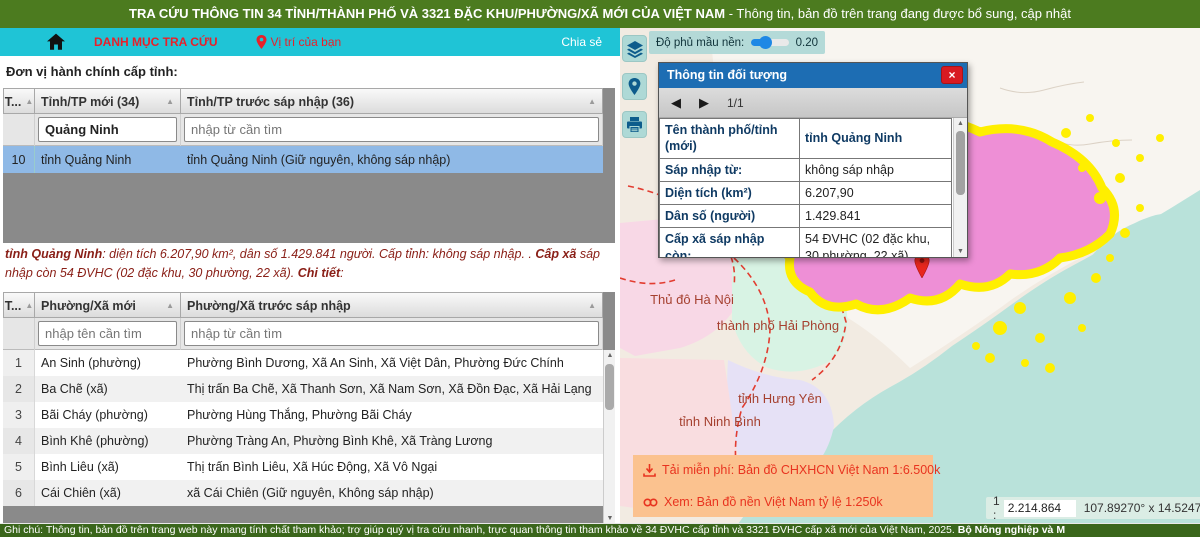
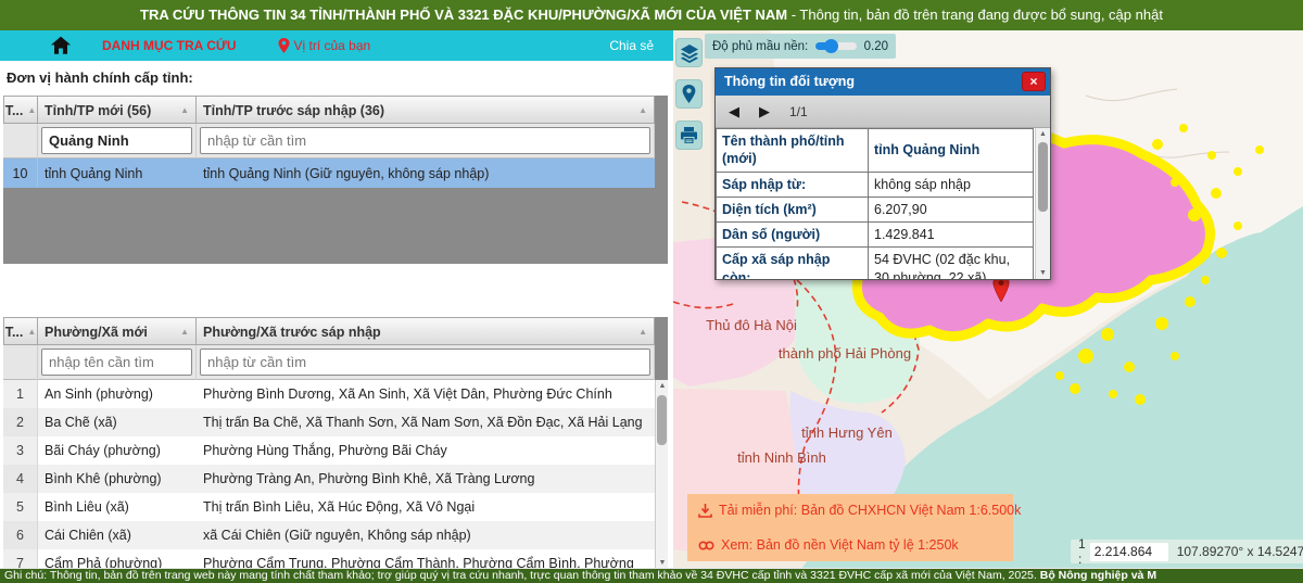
  TRA CỨU THÔNG TIN 34 TỈNH/THÀNH PHỐ VÀ 3321 ĐẶC KHU/PHƯỜNG/XÃ MỚI CỦA VIỆT NAM - Thông tin, bản đồ trên trang đang được bổ sung, cập nhật
  DANH MỤC TRA CỨU
  Vị trí của bạn
  Chia sẻ
  Đơn vị hành chính cấp tỉnh:
  T...
  ▲
- Tỉnh/TP mới (34)
+ Tỉnh/TP mới (56)
  ▲
  Tỉnh/TP trước sáp nhập (36)
  ▲
  Quảng Ninh
  nhập từ cần tìm
  10
  tỉnh Quảng Ninh
  tỉnh Quảng Ninh (Giữ nguyên, không sáp nhập)
- tỉnh Quảng Ninh: diện tích 6.207,90 km², dân số 1.429.841 người. Cấp tỉnh: không sáp nhập. . Cấp xã sáp nhập còn 54 ĐVHC (02 đặc khu, 30 phường, 22 xã). Chi tiết:
  T...
  ▲
  Phường/Xã mới
  ▲
  Phường/Xã trước sáp nhập
  ▲
  nhập tên cần tìm
  nhập từ cần tìm
  1
  An Sinh (phường)
  Phường Bình Dương, Xã An Sinh, Xã Việt Dân, Phường Đức Chính
  2
  Ba Chẽ (xã)
  Thị trấn Ba Chẽ, Xã Thanh Sơn, Xã Nam Sơn, Xã Đồn Đạc, Xã Hải Lạng
  3
  Bãi Cháy (phường)
  Phường Hùng Thắng, Phường Bãi Cháy
  4
  Bình Khê (phường)
  Phường Tràng An, Phường Bình Khê, Xã Tràng Lương
  5
  Bình Liêu (xã)
  Thị trấn Bình Liêu, Xã Húc Động, Xã Vô Ngại
  6
  Cái Chiên (xã)
  xã Cái Chiên (Giữ nguyên, Không sáp nhập)
+ 7
+ Cẩm Phả (phường)
+ Phường Cẩm Trung, Phường Cẩm Thành, Phường Cẩm Bình, Phường
  Thủ đô Hà Nội
  thành phố Hải Phòng
  tỉnh Hưng Yên
  tỉnh Ninh Bình
  Độ phủ mầu nền:
  0.20
  Thông tin đối tượng
  ×
  ◀
  ▶
  1/1
  Tên thành phố/tỉnh (mới)	tỉnh Quảng Ninh
  Sáp nhập từ:	không sáp nhập
  Diện tích (km²)	6.207,90
  Dân số (người)	1.429.841
  Cấp xã sáp nhập còn:	54 ĐVHC (02 đặc khu, 30 phường, 22 xã)
  Tải miễn phí: Bản đồ CHXHCN Việt Nam 1:6.500k
  Xem: Bản đồ nền Việt Nam tỷ lệ 1:250k
  1 :
  2.214.864
  107.89270° x 14.5247
  Ghi chú: Thông tin, bản đồ trên trang web này mang tính chất tham khảo; trợ giúp quý vị tra cứu nhanh, trực quan thông tin tham khảo về 34 ĐVHC cấp tỉnh và 3321 ĐVHC cấp xã mới của Việt Nam, 2025. Bộ Nông nghiệp và M
